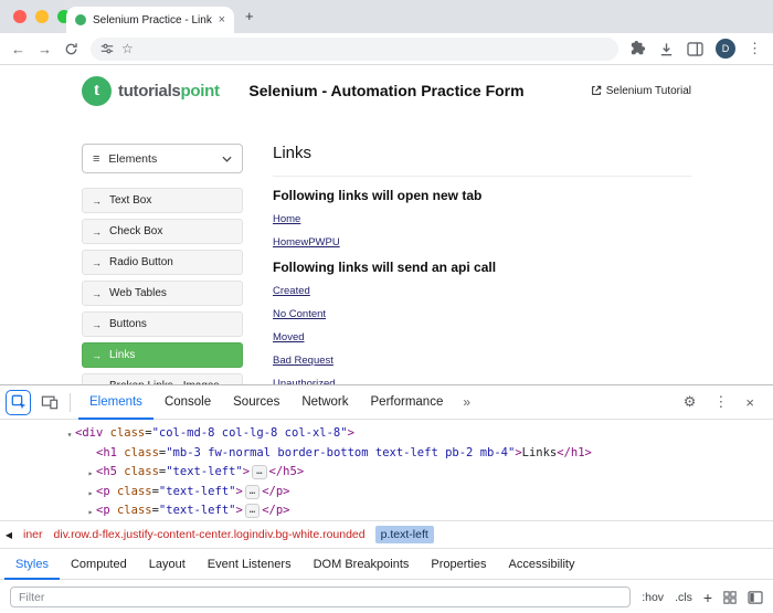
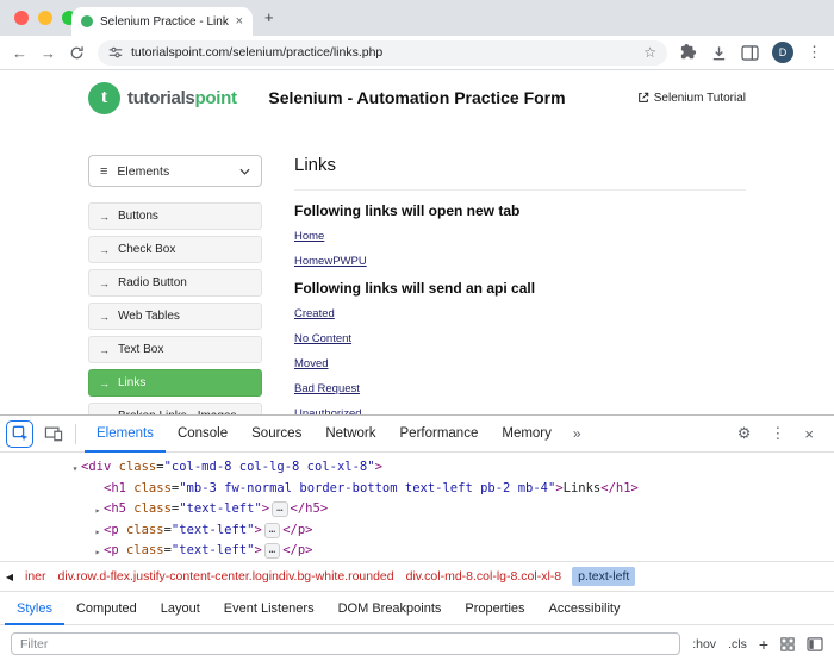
  Selenium Practice - Link
  ×
  +
  ←
  →
+ tutorialspoint.com/selenium/practice/links.php
  ☆
  D
  ⋮
  t
  tutorialspoint
  Selenium - Automation Practice Form
  Selenium Tutorial
  ≡
  Elements
  →
- Text Box
+ Buttons
  →
  Check Box
  →
  Radio Button
  →
  Web Tables
  →
- Buttons
+ Text Box
  →
  Links
  Links
  Following links will open new tab
  Home
  HomewPWPU
  Following links will send an api call
  Created
  No Content
  Moved
  Bad Request
  Elements
  Console
  Sources
  Network
  Performance
+ Memory
  »
  ⚙
  ⋮
  ×
  ▾
  <div class="col-md-8 col-lg-8 col-xl-8">
  <h1 class="mb-3 fw-normal border-bottom text-left pb-2 mb-4">Links</h1>
  ▸
  <h5 class="text-left"> … </h5>
  ▸
  <p class="text-left"> … </p>
  ▸
  <p class="text-left"> … </p>
  ◀
  iner
  div.row.d-flex.justify-content-center.logindiv.bg-white.rounded
+ div.col-md-8.col-lg-8.col-xl-8
  p.text-left
  Styles
  Computed
  Layout
  Event Listeners
  DOM Breakpoints
  Properties
  Accessibility
  Filter
  :hov
  .cls
  +
